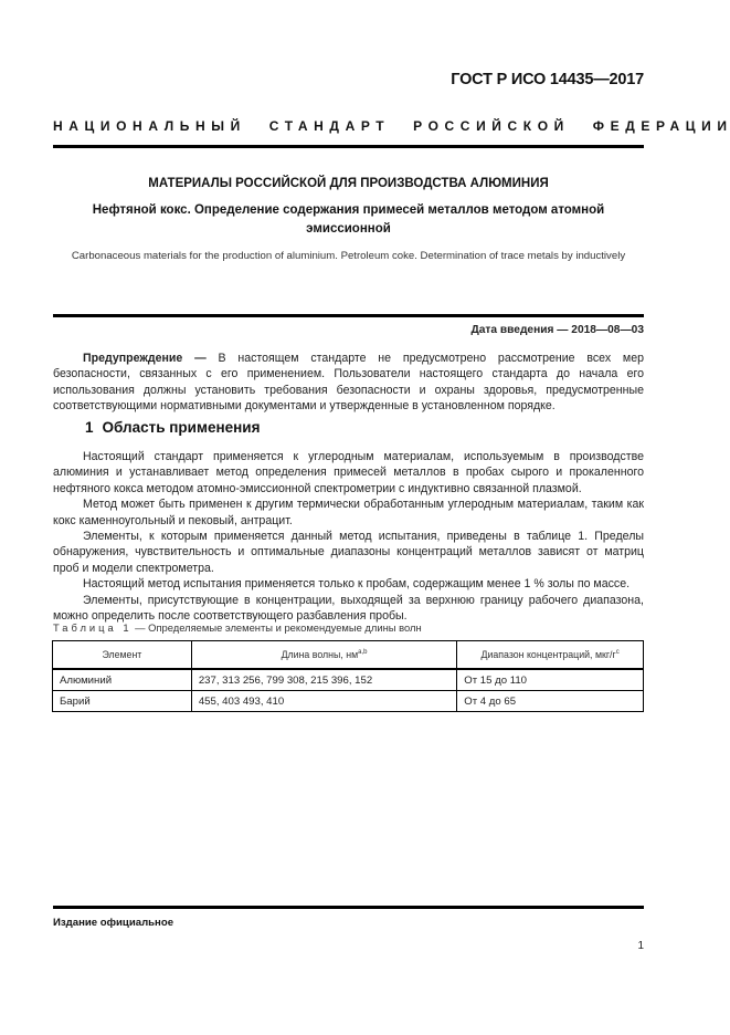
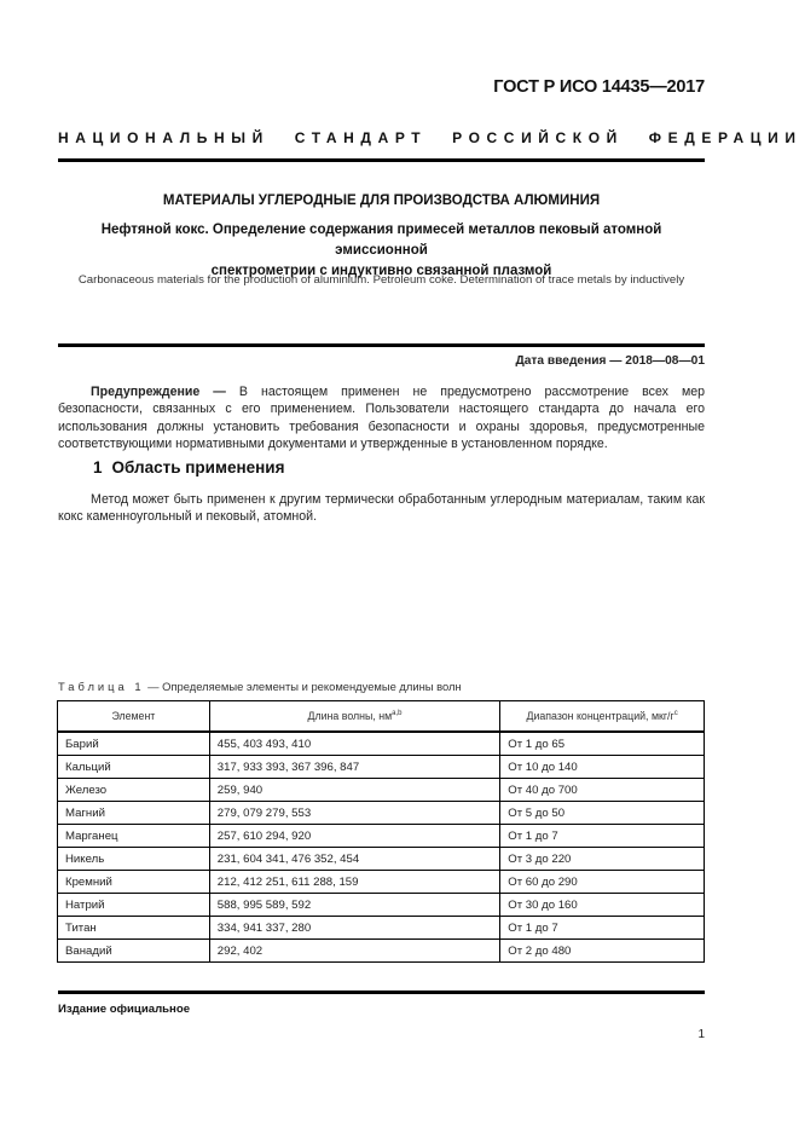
  ГОСТ Р ИСО 14435—2017
  НАЦИОНАЛЬНЫЙ СТАНДАРТ РОССИЙСКОЙ ФЕДЕРАЦИИ
- МАТЕРИАЛЫ РОССИЙСКОЙ ДЛЯ ПРОИЗВОДСТВА АЛЮМИНИЯ
+ МАТЕРИАЛЫ УГЛЕРОДНЫЕ ДЛЯ ПРОИЗВОДСТВА АЛЮМИНИЯ
- Нефтяной кокс. Определение содержания примесей металлов методом атомной эмиссионной
+ Нефтяной кокс. Определение содержания примесей металлов пековый атомной эмиссионной
+ спектрометрии с индуктивно связанной плазмой
  Carbonaceous materials for the production of aluminium. Petroleum coke. Determination of trace metals by inductively
- Дата введения — 2018—08—03
+ Дата введения — 2018—08—01
- Предупреждение — В настоящем стандарте не предусмотрено рассмотрение всех мер безопасности, связанных с его применением. Пользователи настоящего стандарта до начала его использования должны установить требования безопасности и охраны здоровья, предусмотренные соответствующими нормативными документами и утвержденные в установленном порядке.
+ Предупреждение — В настоящем применен не предусмотрено рассмотрение всех мер безопасности, связанных с его применением. Пользователи настоящего стандарта до начала его использования должны установить требования безопасности и охраны здоровья, предусмотренные соответствующими нормативными документами и утвержденные в установленном порядке.
  1 Область применения
- Настоящий стандарт применяется к углеродным материалам, используемым в производстве алюминия и устанавливает метод определения примесей металлов в пробах сырого и прокаленного нефтяного кокса методом атомно-эмиссионной спектрометрии с индуктивно связанной плазмой.
- Метод может быть применен к другим термически обработанным углеродным материалам, таким как кокс каменноугольный и пековый, антрацит.
+ Метод может быть применен к другим термически обработанным углеродным материалам, таким как кокс каменноугольный и пековый, атомной.
- Элементы, к которым применяется данный метод испытания, приведены в таблице 1. Пределы обнаружения, чувствительность и оптимальные диапазоны концентраций металлов зависят от матриц проб и модели спектрометра.
- Настоящий метод испытания применяется только к пробам, содержащим менее 1 % золы по массе.
- Элементы, присутствующие в концентрации, выходящей за верхнюю границу рабочего диапазона, можно определить после соответствующего разбавления пробы.
  Таблица 1 — Определяемые элементы и рекомендуемые длины волн
  Элемент	Длина волны, нм	Диапазон концентраций, мкг/г
- Алюминий	237, 313 256, 799 308, 215 396, 152	От 15 до 110
- Барий	455, 403 493, 410	От 4 до 65
+ Барий	455, 403 493, 410	От 1 до 65
+ Кальций	317, 933 393, 367 396, 847	От 10 до 140
+ Железо	259, 940	От 40 до 700
+ Магний	279, 079 279, 553	От 5 до 50
+ Марганец	257, 610 294, 920	От 1 до 7
+ Никель	231, 604 341, 476 352, 454	От 3 до 220
+ Кремний	212, 412 251, 611 288, 159	От 60 до 290
+ Натрий	588, 995 589, 592	От 30 до 160
+ Титан	334, 941 337, 280	От 1 до 7
+ Ванадий	292, 402	От 2 до 480
  Издание официальное
  1
